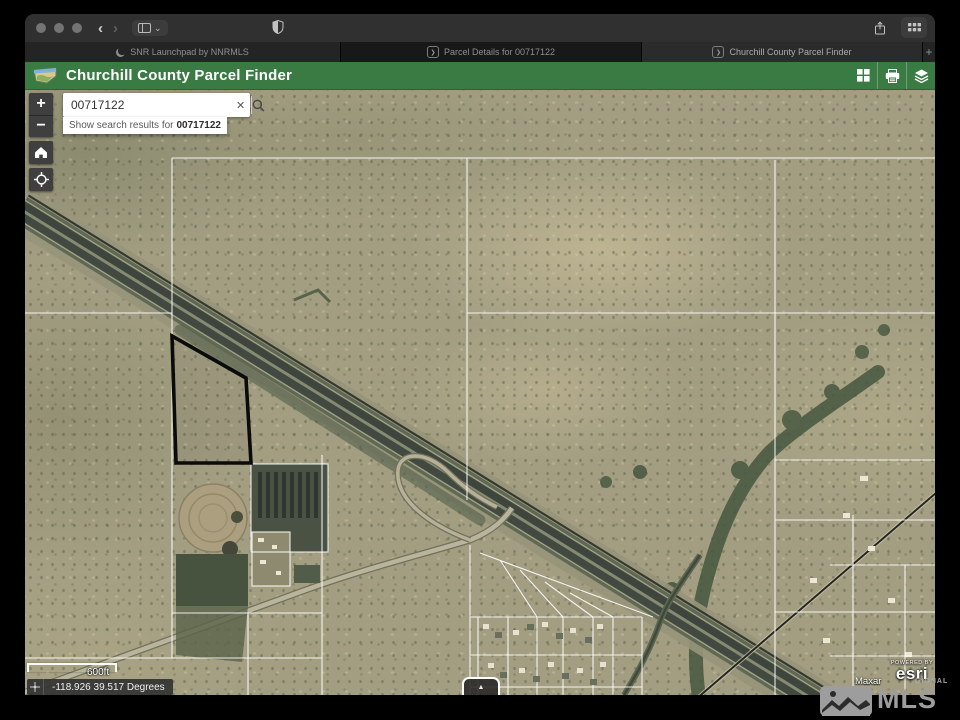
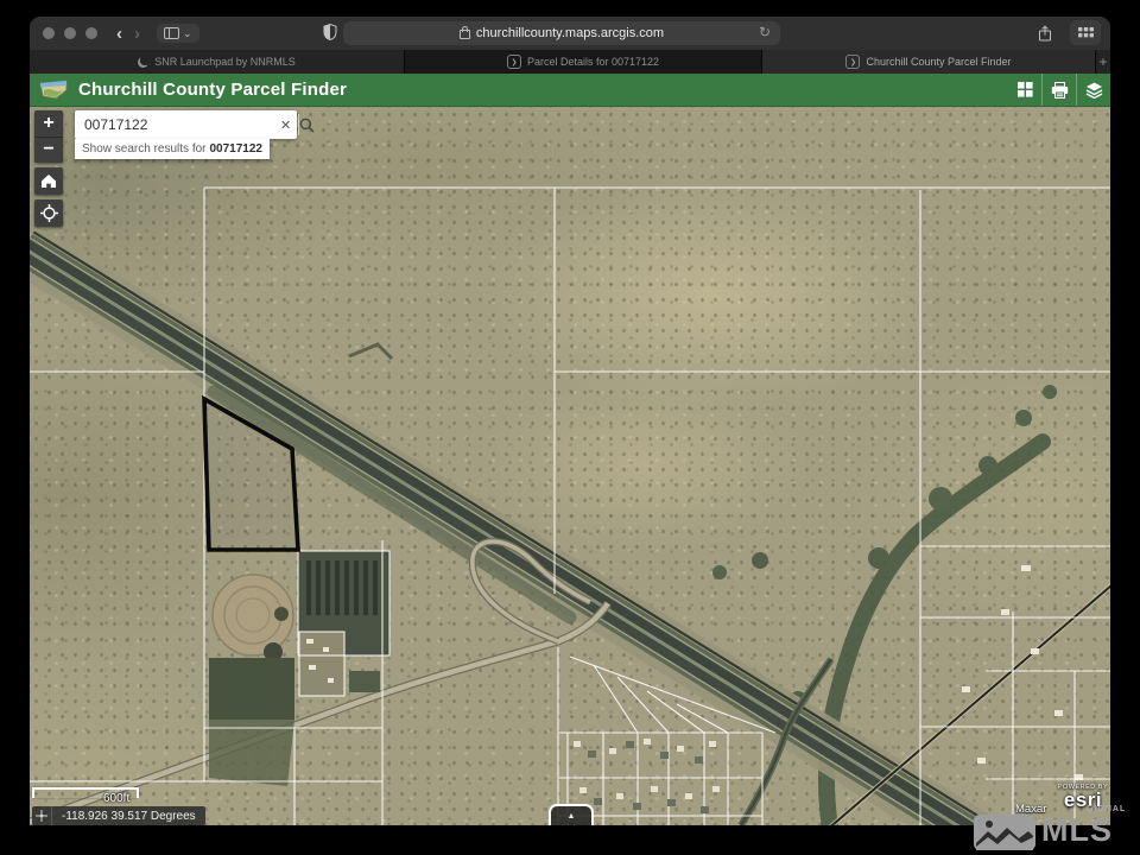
  ‹
  ›
  ⌄
+ churchillcounty.maps.arcgis.com
+ ↻
  SNR Launchpad by NNRMLS
  Parcel Details for 00717122
  Churchill County Parcel Finder
  +
  Churchill County Parcel Finder
  +
  −
  00717122
  ✕
  Show search results for
  00717122
  600ft
  -118.926 39.517 Degrees
  Maxar
  esri
  MLS
